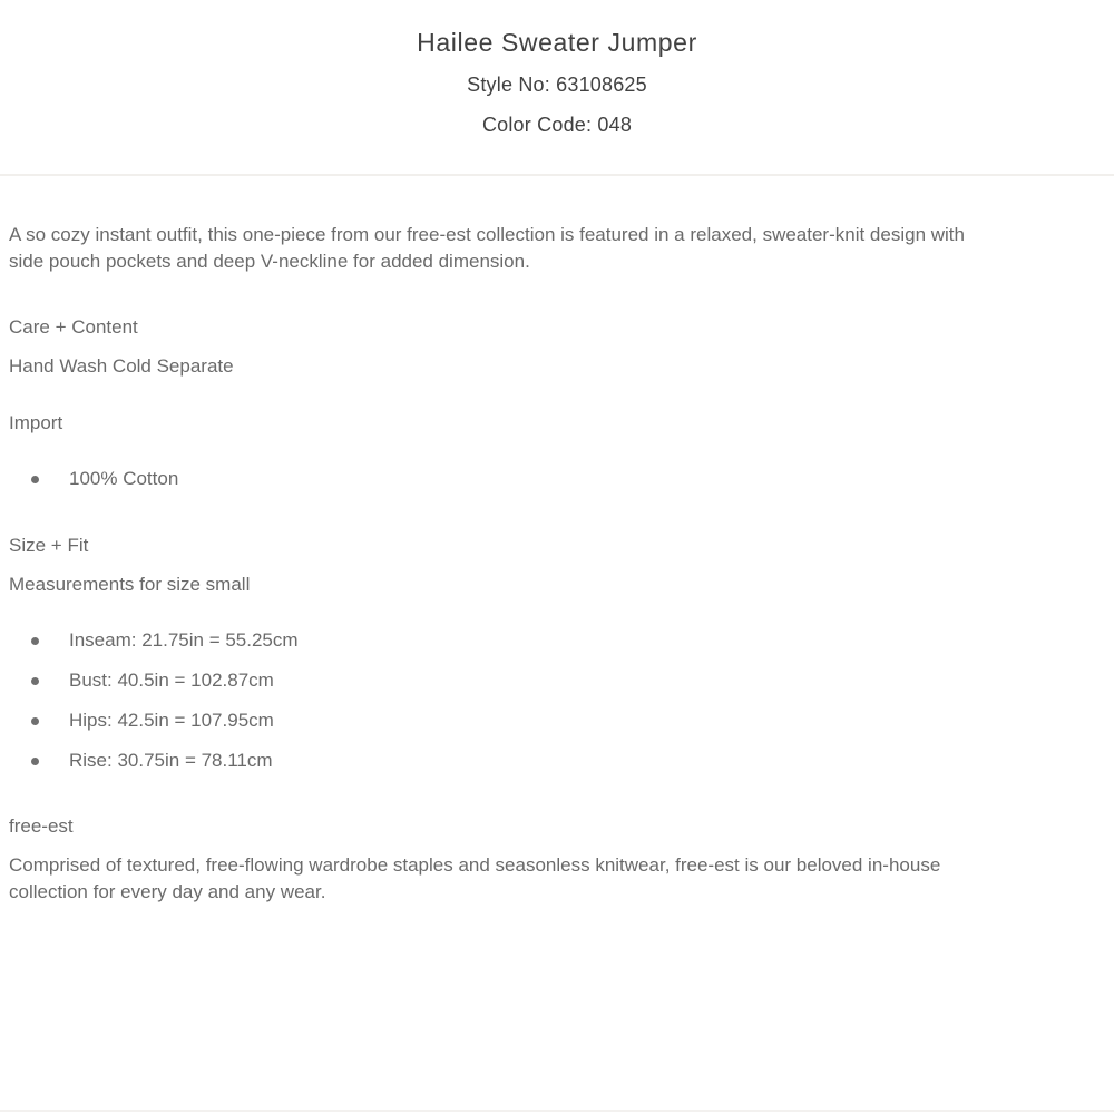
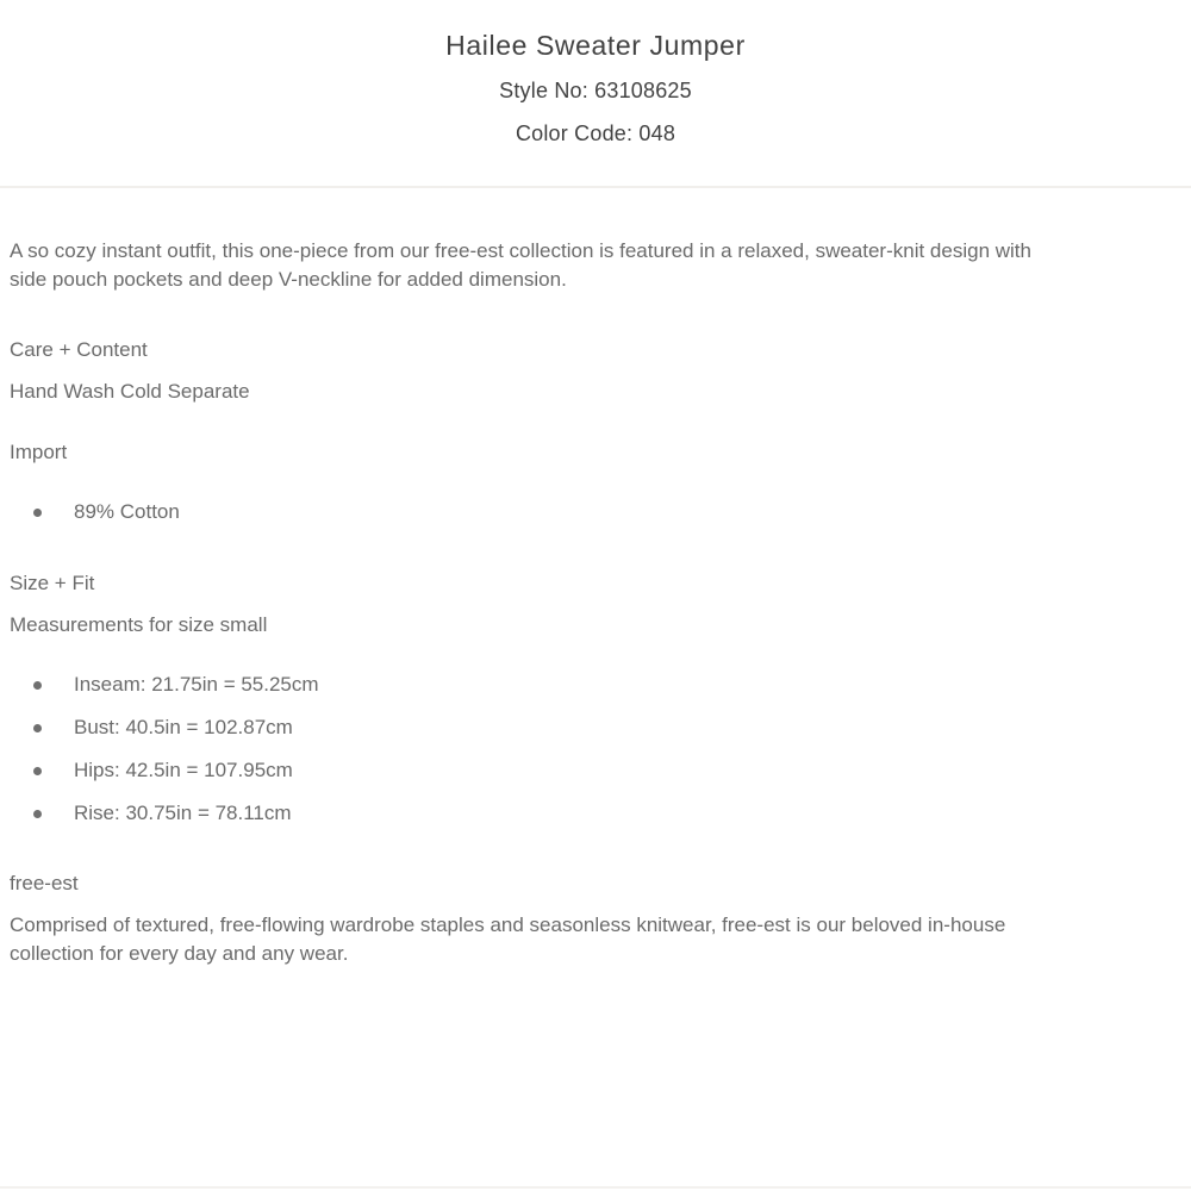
  Hailee Sweater Jumper
  Style No: 63108625
  Color Code: 048
  A so cozy instant outfit, this one-piece from our free-est collection is featured in a relaxed, sweater-knit design with
  side pouch pockets and deep V-neckline for added dimension.
  Care + Content
  Hand Wash Cold Separate
  Import
- 100% Cotton
+ 89% Cotton
  Size + Fit
  Measurements for size small
  Inseam: 21.75in = 55.25cm
  Bust: 40.5in = 102.87cm
  Hips: 42.5in = 107.95cm
  Rise: 30.75in = 78.11cm
  free-est
  Comprised of textured, free-flowing wardrobe staples and seasonless knitwear, free-est is our beloved in-house
  collection for every day and any wear.
